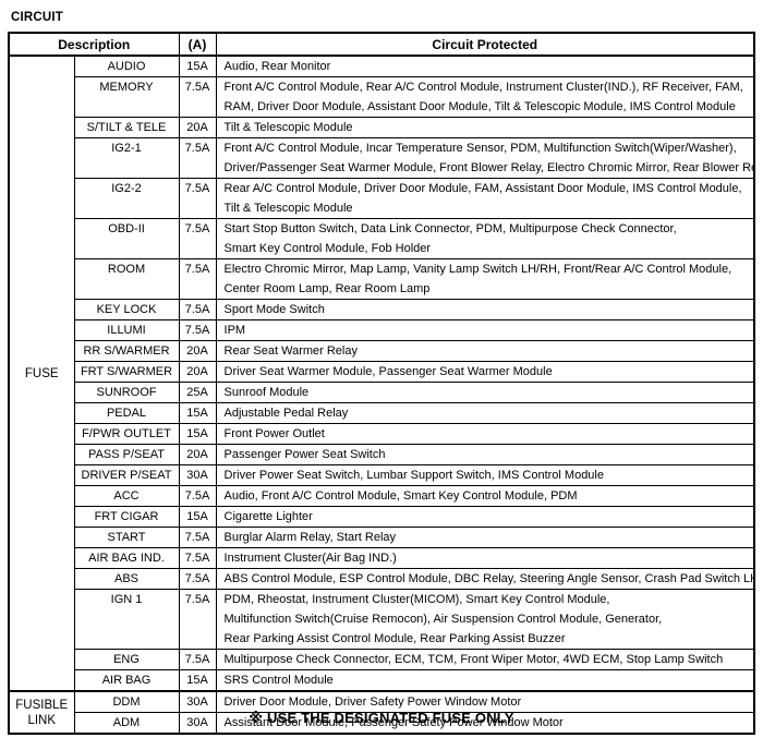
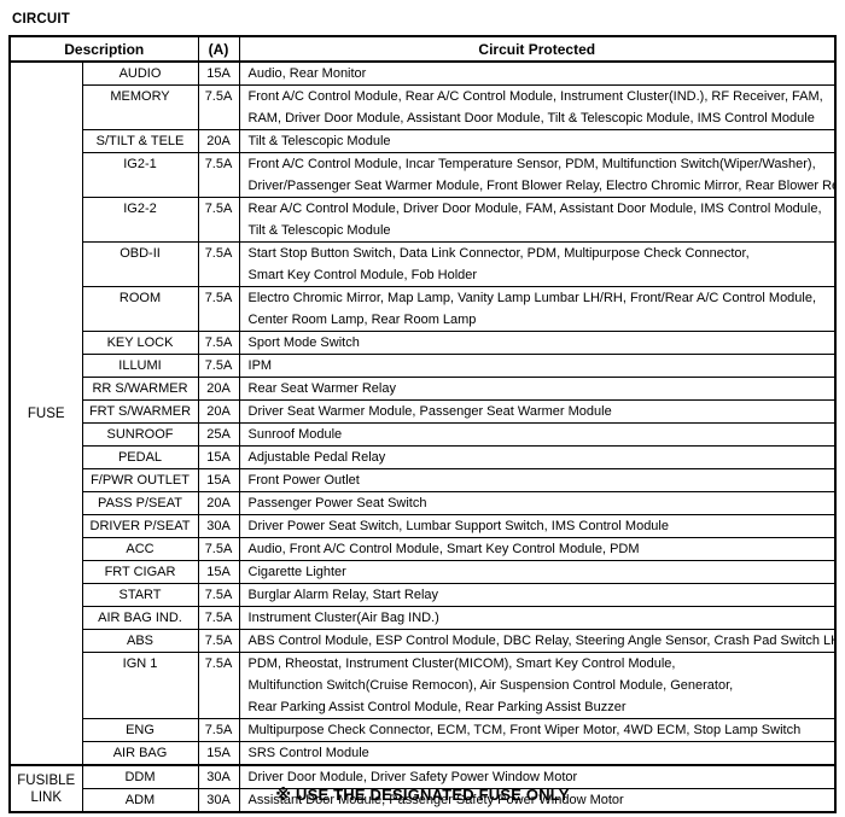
  CIRCUIT
  Description	(A)	Circuit Protected
  FUSE	AUDIO	15A	Audio, Rear Monitor
  MEMORY	7.5A	Front A/C Control Module, Rear A/C Control Module, Instrument Cluster(IND.), RF Receiver, FAM,RAM, Driver Door Module, Assistant Door Module, Tilt & Telescopic Module, IMS Control Module
  S/TILT & TELE	20A	Tilt & Telescopic Module
  IG2-1	7.5A	Front A/C Control Module, Incar Temperature Sensor, PDM, Multifunction Switch(Wiper/Washer),Driver/Passenger Seat Warmer Module, Front Blower Relay, Electro Chromic Mirror, Rear Blower R
  IG2-2	7.5A	Rear A/C Control Module, Driver Door Module, FAM, Assistant Door Module, IMS Control Module,Tilt & Telescopic Module
  OBD-II	7.5A	Start Stop Button Switch, Data Link Connector, PDM, Multipurpose Check Connector,Smart Key Control Module, Fob Holder
- ROOM	7.5A	Electro Chromic Mirror, Map Lamp, Vanity Lamp Switch LH/RH, Front/Rear A/C Control Module,Center Room Lamp, Rear Room Lamp
+ ROOM	7.5A	Electro Chromic Mirror, Map Lamp, Vanity Lamp Lumbar LH/RH, Front/Rear A/C Control Module,Center Room Lamp, Rear Room Lamp
  KEY LOCK	7.5A	Sport Mode Switch
  ILLUMI	7.5A	IPM
  RR S/WARMER	20A	Rear Seat Warmer Relay
  FRT S/WARMER	20A	Driver Seat Warmer Module, Passenger Seat Warmer Module
  SUNROOF	25A	Sunroof Module
  PEDAL	15A	Adjustable Pedal Relay
  F/PWR OUTLET	15A	Front Power Outlet
  PASS P/SEAT	20A	Passenger Power Seat Switch
  DRIVER P/SEAT	30A	Driver Power Seat Switch, Lumbar Support Switch, IMS Control Module
  ACC	7.5A	Audio, Front A/C Control Module, Smart Key Control Module, PDM
  FRT CIGAR	15A	Cigarette Lighter
  START	7.5A	Burglar Alarm Relay, Start Relay
  AIR BAG IND.	7.5A	Instrument Cluster(Air Bag IND.)
  ABS	7.5A	ABS Control Module, ESP Control Module, DBC Relay, Steering Angle Sensor, Crash Pad Switch L
  IGN 1	7.5A	PDM, Rheostat, Instrument Cluster(MICOM), Smart Key Control Module,Multifunction Switch(Cruise Remocon), Air Suspension Control Module, Generator,Rear Parking Assist Control Module, Rear Parking Assist Buzzer
  ENG	7.5A	Multipurpose Check Connector, ECM, TCM, Front Wiper Motor, 4WD ECM, Stop Lamp Switch
  AIR BAG	15A	SRS Control Module
  FUSIBLE LINK	DDM	30A	Driver Door Module, Driver Safety Power Window Motor
  ADM	30A	Assistant Door Module, Passenger Safety Power Window Motor
  ※ USE THE DESIGNATED FUSE ONLY
